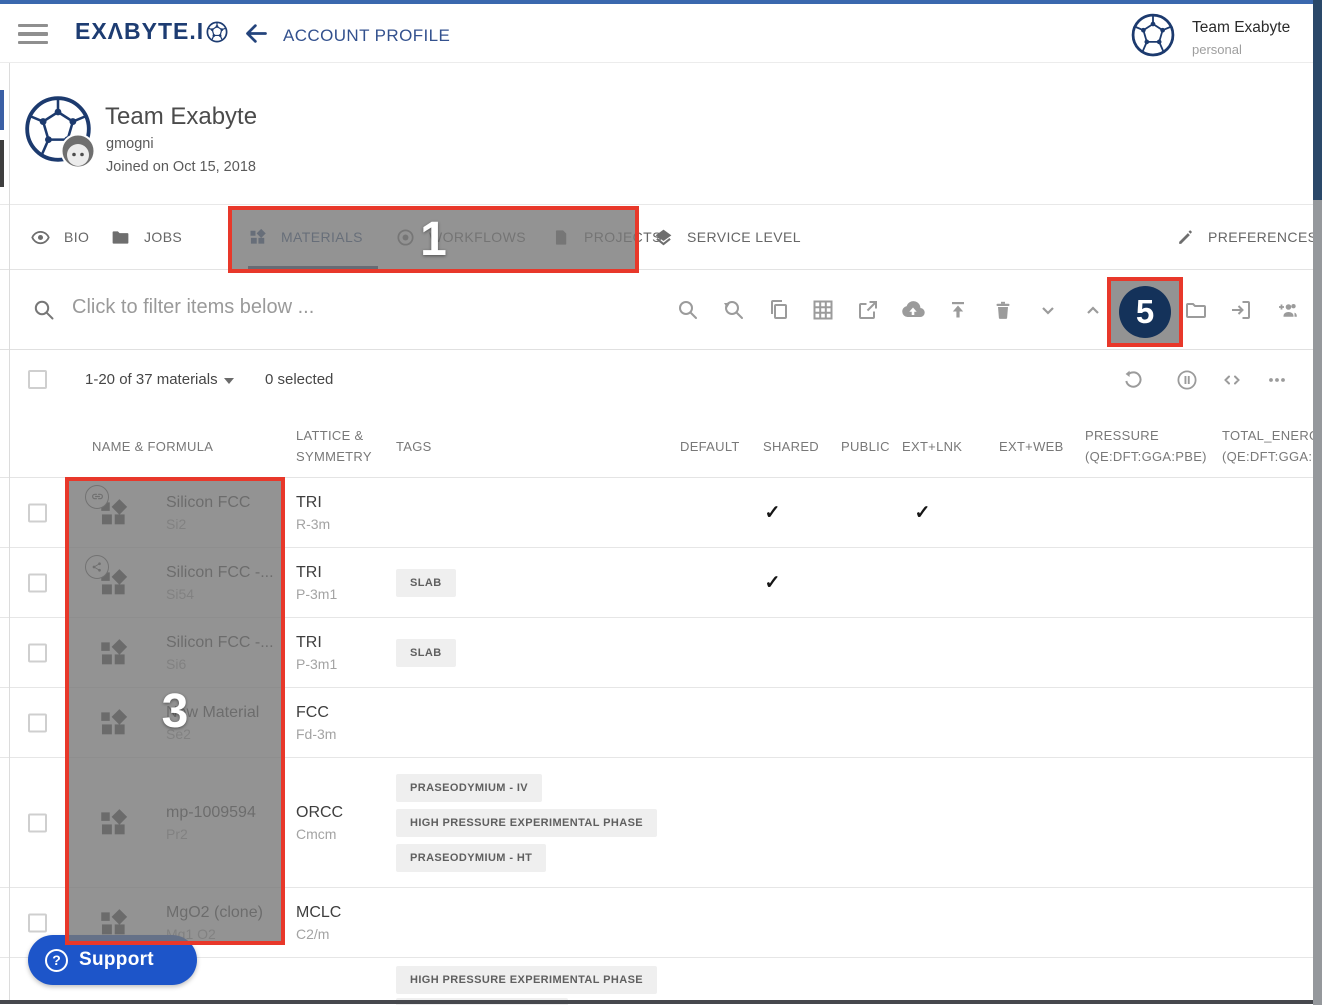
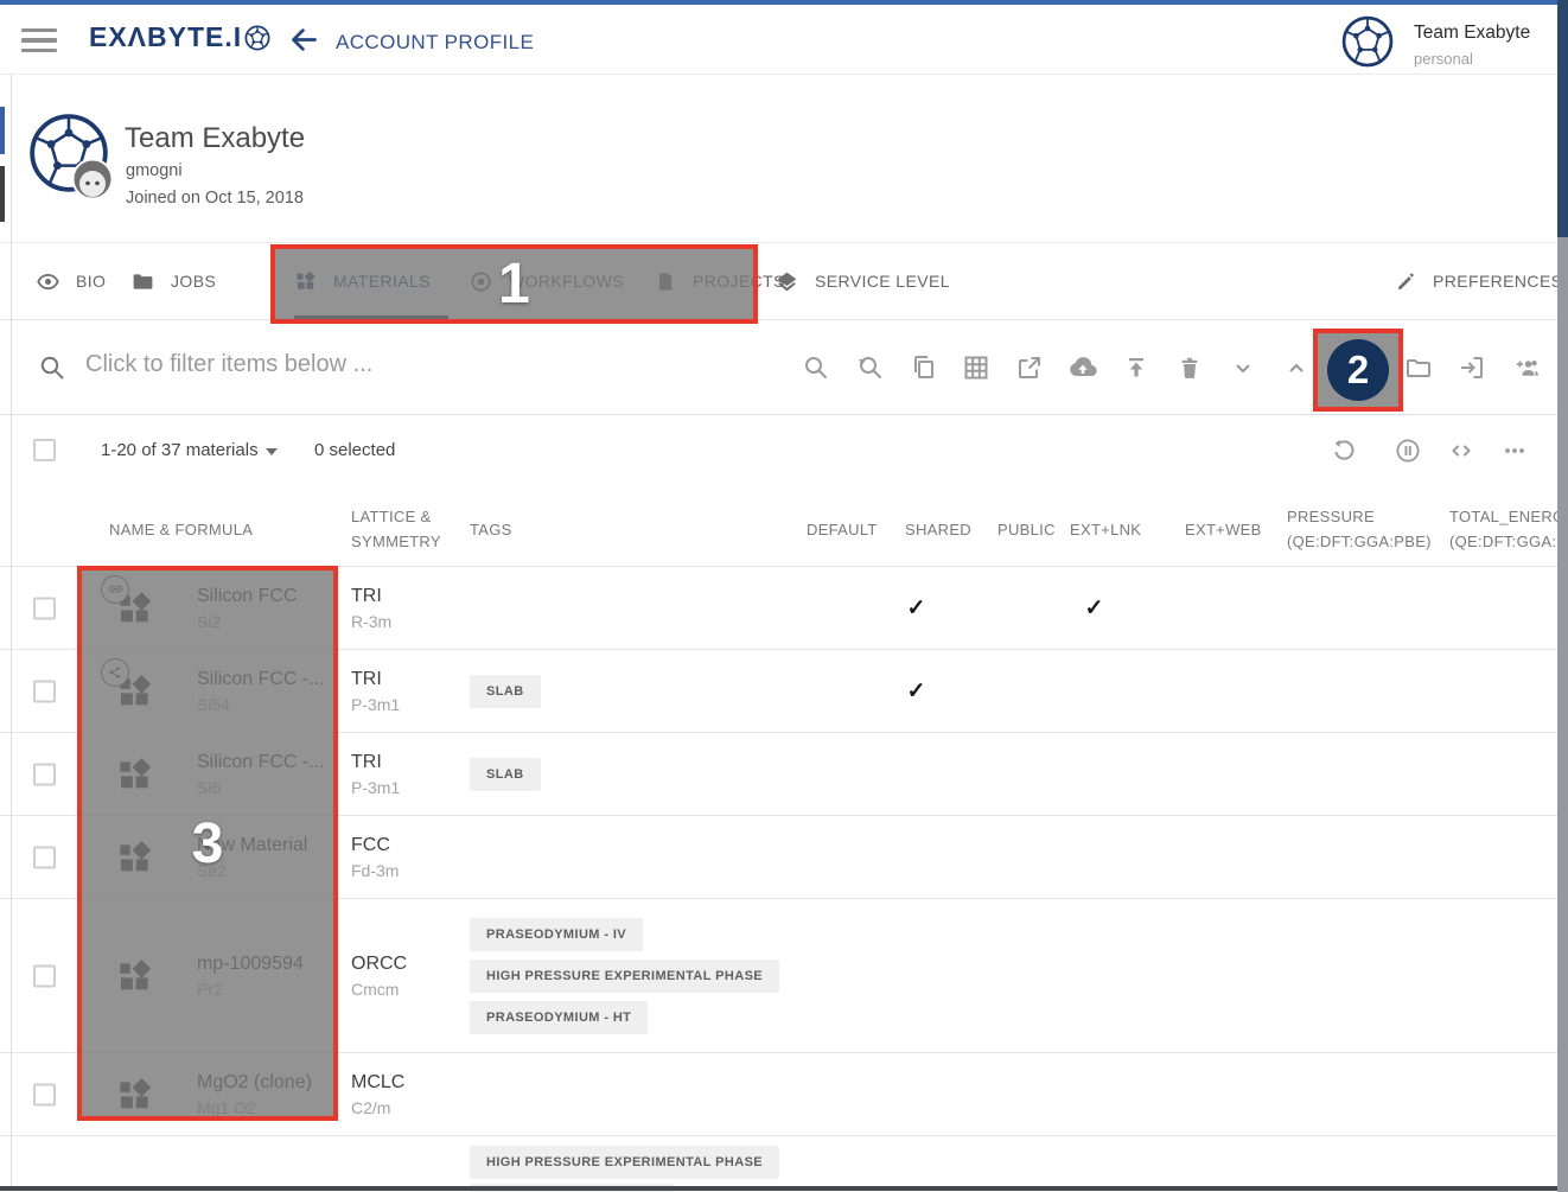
  EXΛBYTE.I
  ACCOUNT PROFILE
  Team Exabyte
  personal
  Team Exabyte
  gmogni
  Joined on Oct 15, 2018
  BIO
  JOBS
  MATERIALS
  WORKFLOWS
  PROJECTS
  SERVICE LEVEL
  PREFERENCE
  Click to filter items below ...
  1-20 of 37 materials
  0 selected
  NAME & FORMULA
  LATTICE &
  SYMMETRY
  TAGS
  DEFAULT
  SHARED
  PUBLIC
  EXT+LNK
  EXT+WEB
  PRESSURE
  (QE:DFT:GGA:PBE)
  TOTAL_ENER
  (QE:DFT:GGA:
  Silicon FCC
  TRI
  R-3m
  ✓
  ✓
  Silicon FCC -...
  TRI
  P-3m1
  SLAB
  ✓
  Silicon FCC -...
  TRI
  P-3m1
  SLAB
  New Material
  Se2
  FCC
  Fd-3m
  mp-1009594
  ORCC
  Cmcm
  PRASEODYMIUM - IV
  HIGH PRESSURE EXPERIMENTAL PHASE
  PRASEODYMIUM - HT
  MgO2 (clone)
  Mg1 O2
  MCLC
  C2/m
  HIGH PRESSURE EXPERIMENTAL PHASE
- ?
- Support
  1
- 5
+ 2
  3
